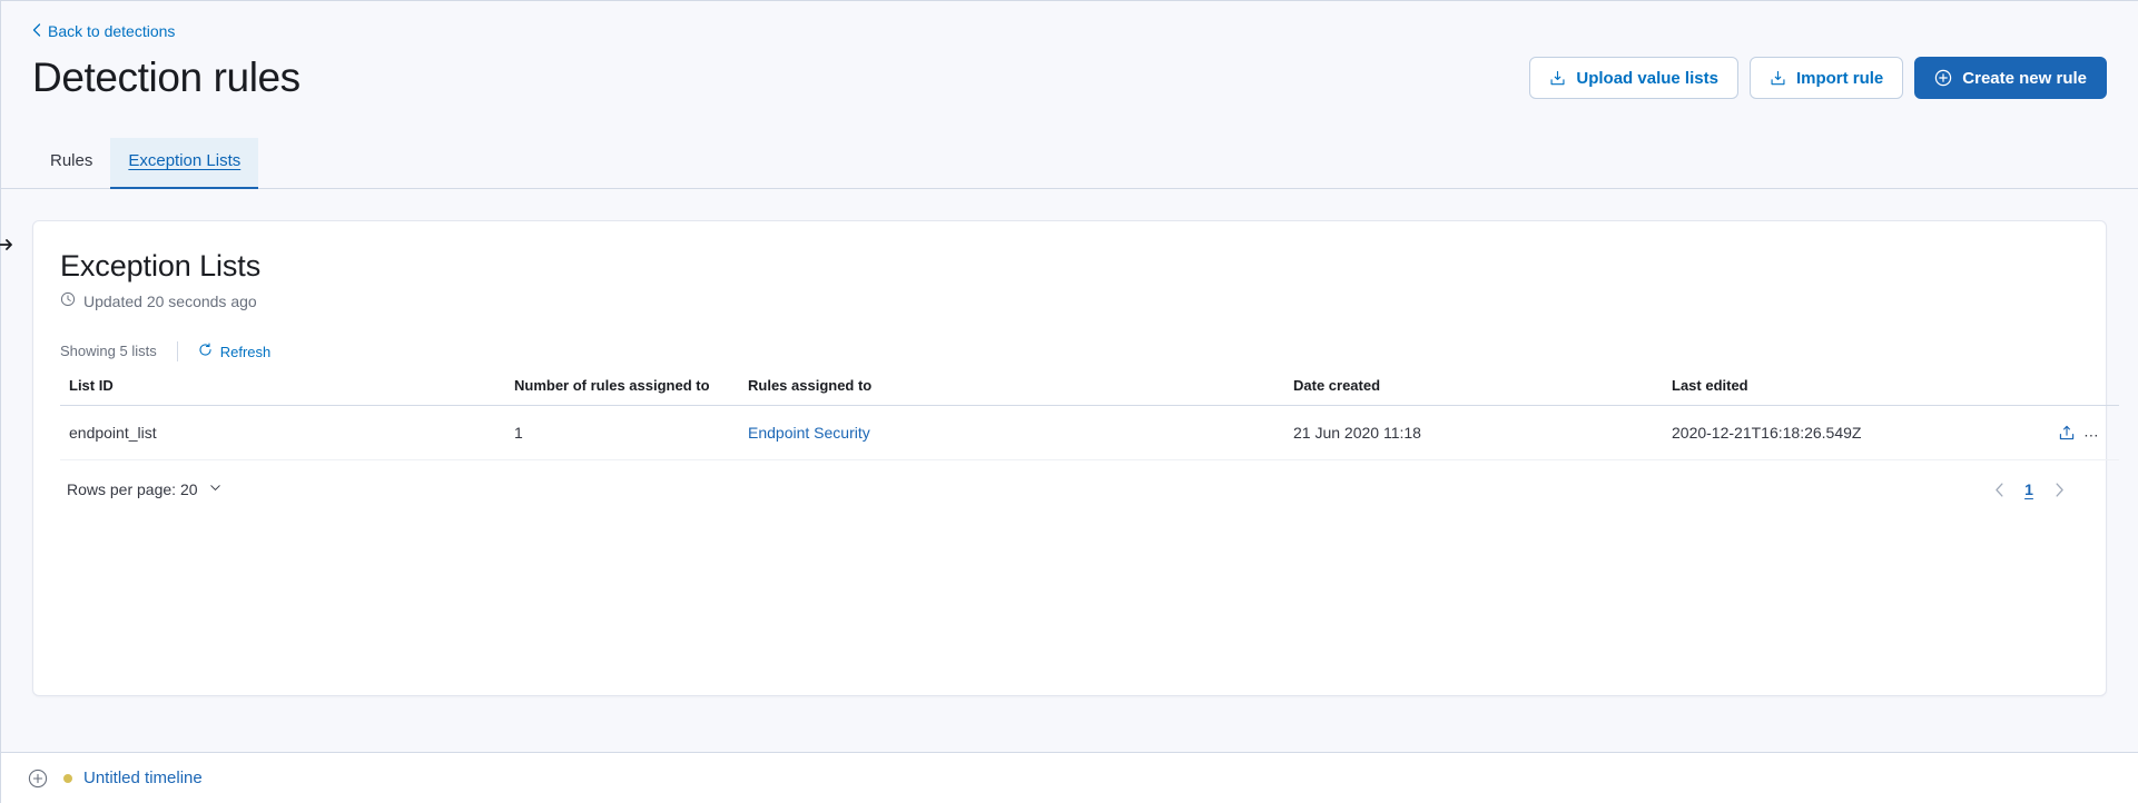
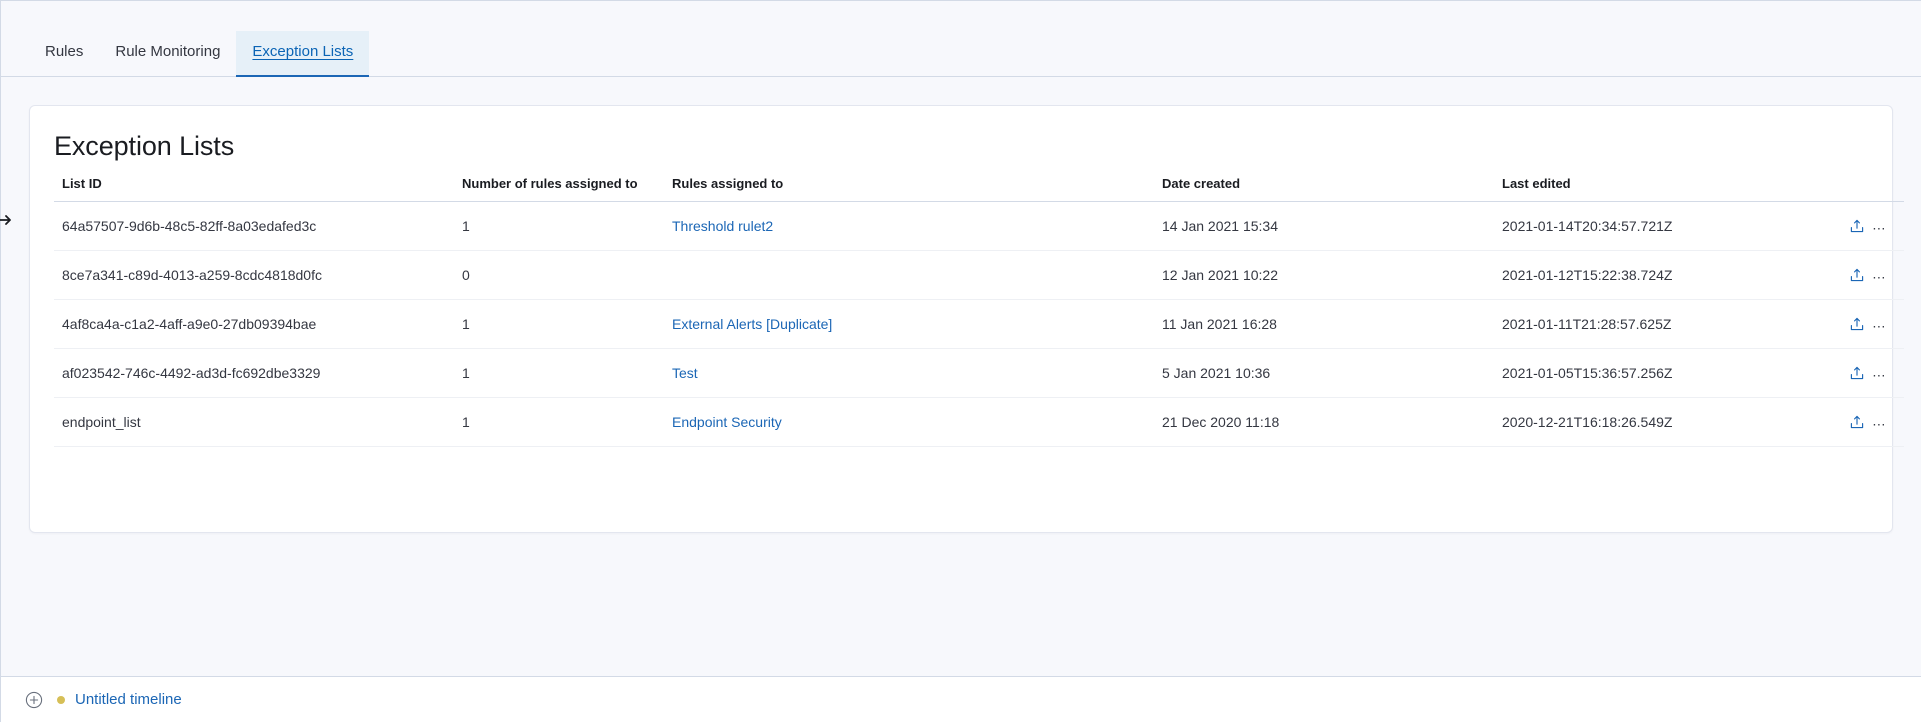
- Back to detections
- Detection rules
- Upload value lists
- Import rule
- Create new rule
  Rules
+ Rule Monitoring
  Exception Lists
  Exception Lists
- Updated 20 seconds ago
- Showing 5 lists
- Refresh
  List ID	Number of rules assigned to	Rules assigned to	Date created	Last edited
+ 64a57507-9d6b-48c5-82ff-8a03edafed3c	1	Threshold rulet2	14 Jan 2021 15:34	2021-01-14T20:34:57.721Z
+ 8ce7a341-c89d-4013-a259-8cdc4818d0fc	0		12 Jan 2021 10:22	2021-01-12T15:22:38.724Z
+ 4af8ca4a-c1a2-4aff-a9e0-27db09394bae	1	External Alerts [Duplicate]	11 Jan 2021 16:28	2021-01-11T21:28:57.625Z
+ af023542-746c-4492-ad3d-fc692dbe3329	1	Test	5 Jan 2021 10:36	2021-01-05T15:36:57.256Z
- endpoint_list	1	Endpoint Security	21 Jun 2020 11:18	2020-12-21T16:18:26.549Z
+ endpoint_list	1	Endpoint Security	21 Dec 2020 11:18	2020-12-21T16:18:26.549Z
- Rows per page: 20
- 1
  Untitled timeline
